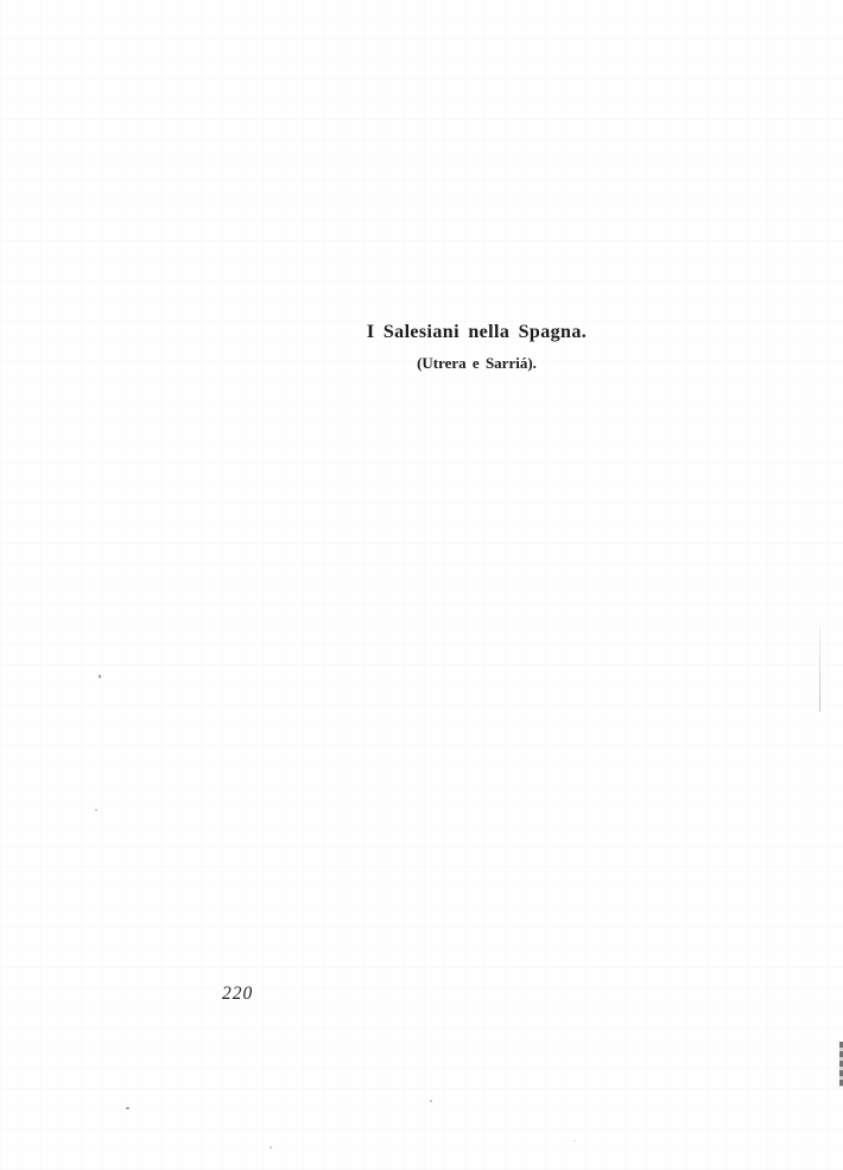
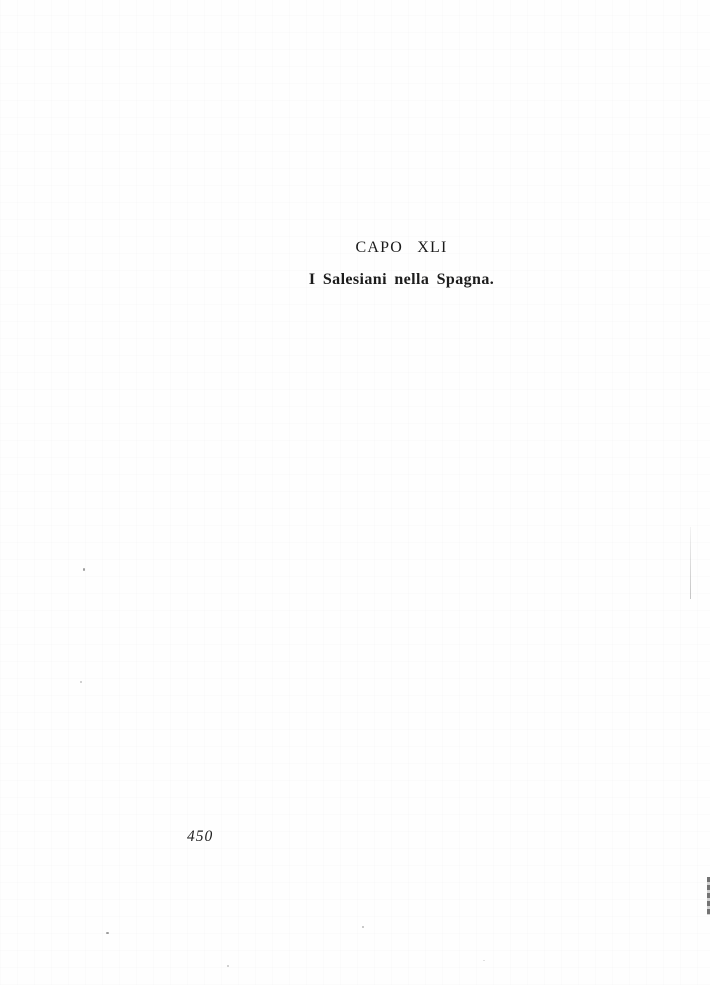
+ CAPO XLI
  I Salesiani nella Spagna.
- (Utrera e Sarriá).
- 220
+ 450
